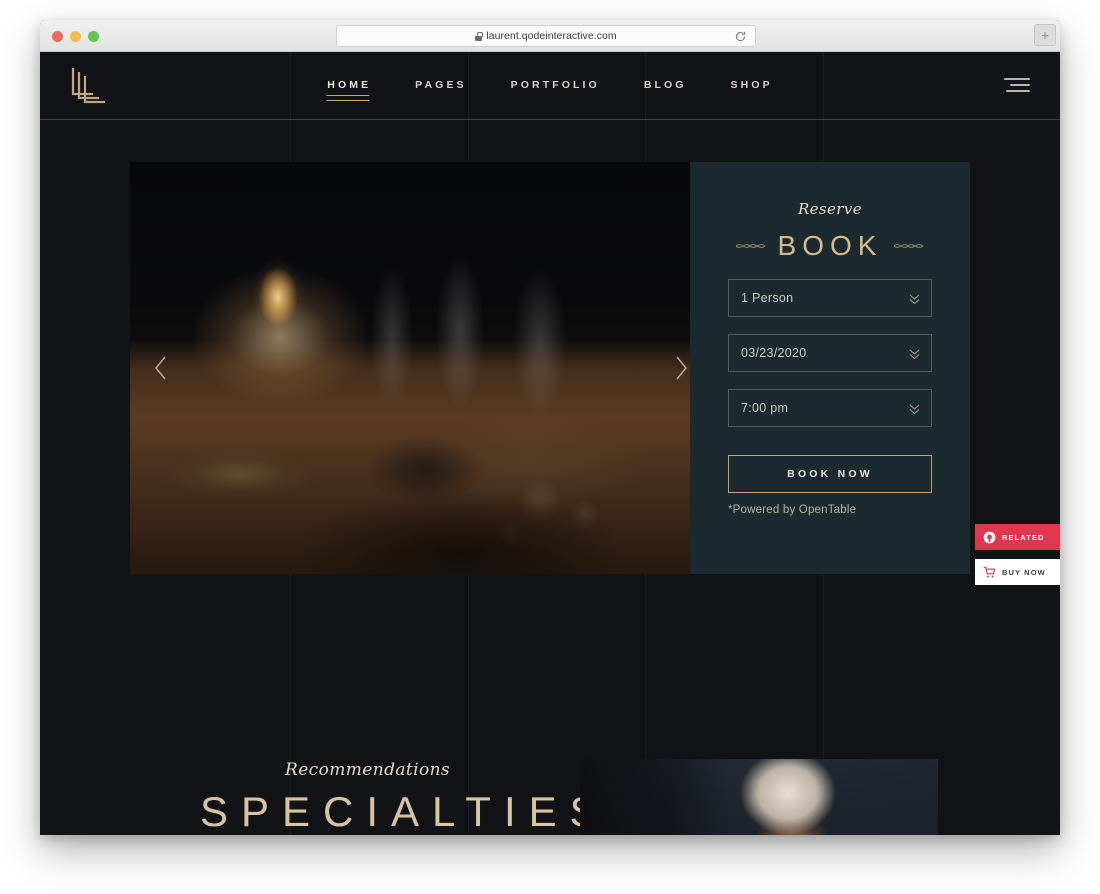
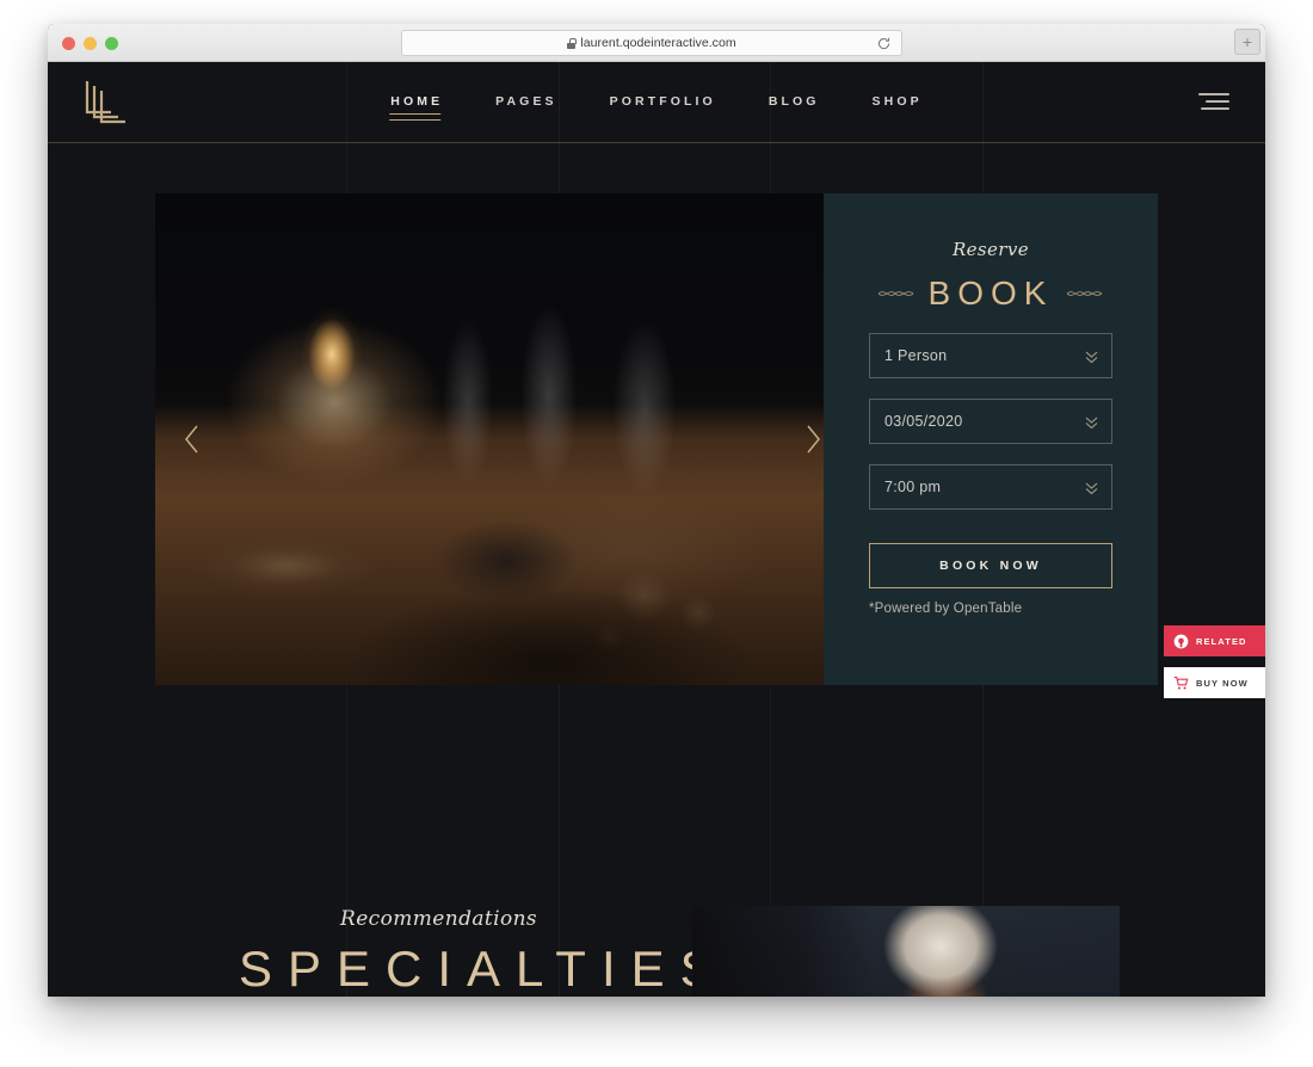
  laurent.qodeinteractive.com
  +
  HOME
  PAGES
  PORTFOLIO
  BLOG
  SHOP
  Reserve
  BOOK
  1 Person
- 03/23/2020
+ 03/05/2020
  7:00 pm
  BOOK NOW
  *Powered by OpenTable
  RELATED
  BUY NOW
  Recommendations
  SPECIALTIE
